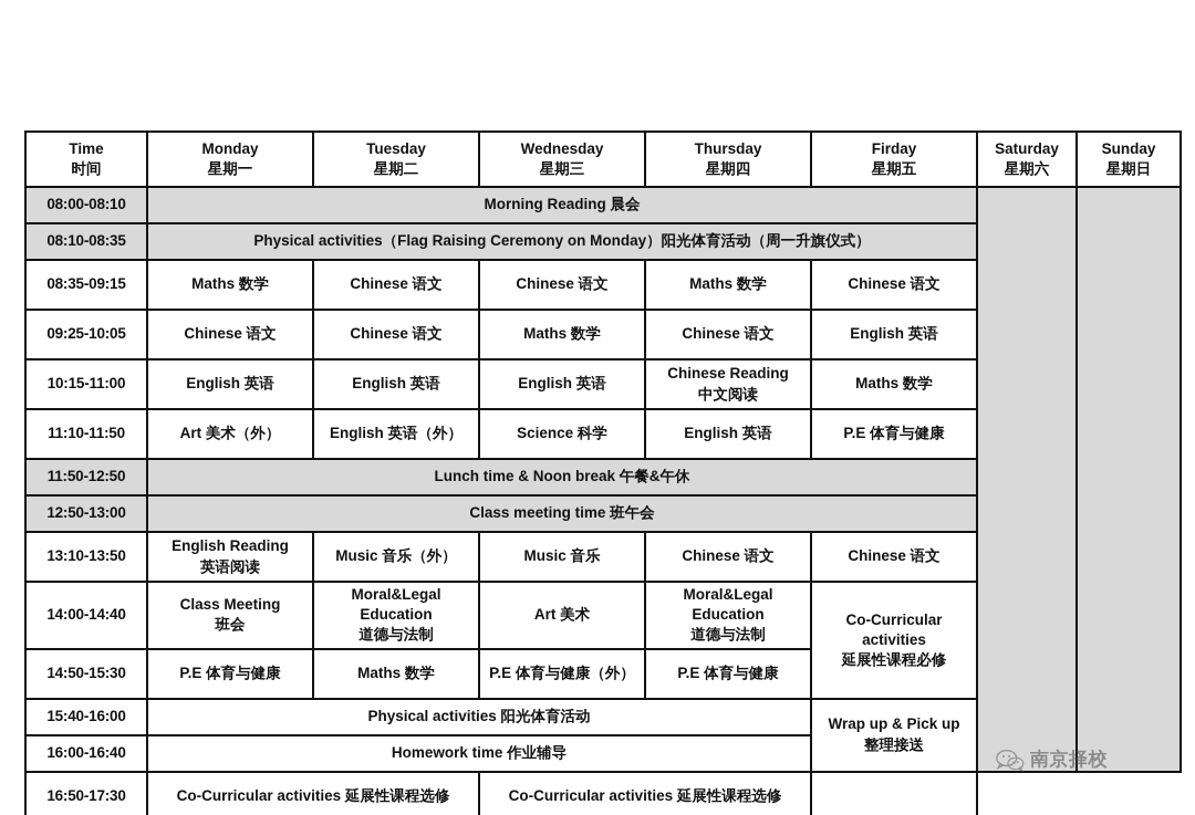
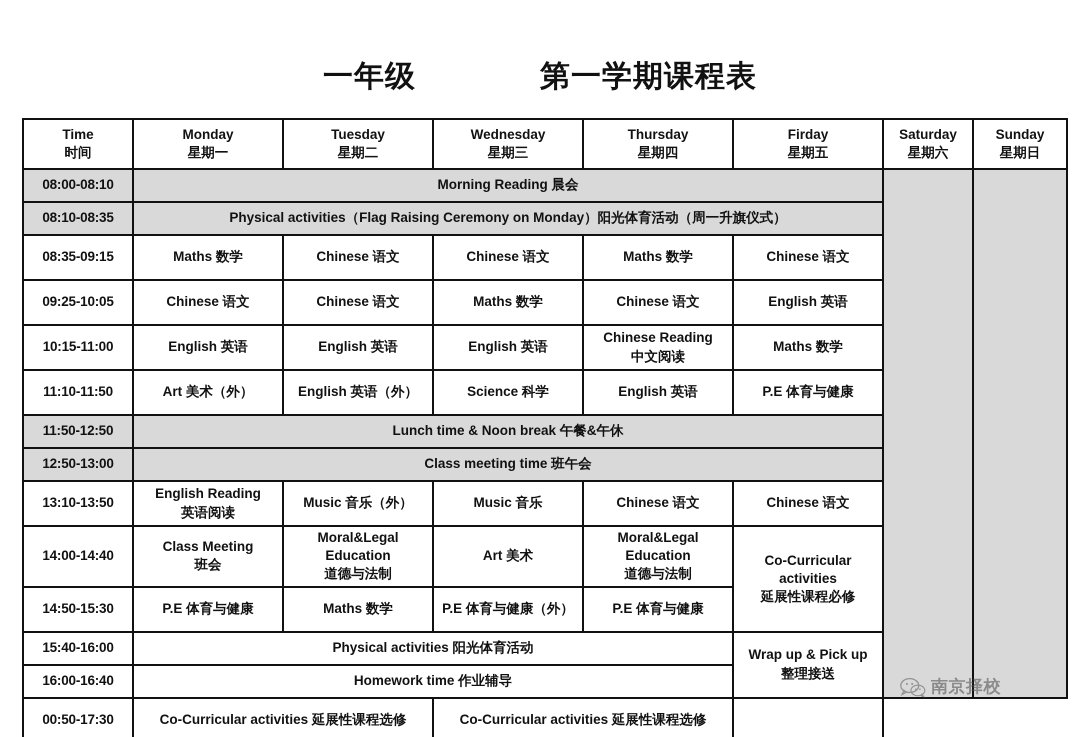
+ 一年级 第一学期课程表
  Time 时间	Monday 星期一	Tuesday 星期二	Wednesday 星期三	Thursday 星期四	Firday 星期五	Saturday 星期六	Sunday 星期日
  08:00-08:10	Morning Reading 晨会
  08:10-08:35	Physical activities（Flag Raising Ceremony on Monday）阳光体育活动（周一升旗仪式）
  08:35-09:15	Maths 数学	Chinese 语文	Chinese 语文	Maths 数学	Chinese 语文
  09:25-10:05	Chinese 语文	Chinese 语文	Maths 数学	Chinese 语文	English 英语
  10:15-11:00	English 英语	English 英语	English 英语	Chinese Reading中文阅读	Maths 数学
  11:10-11:50	Art 美术（外）	English 英语（外）	Science 科学	English 英语	P.E 体育与健康
  11:50-12:50	Lunch time & Noon break 午餐&午休
  12:50-13:00	Class meeting time 班午会
  13:10-13:50	English Reading英语阅读	Music 音乐（外）	Music 音乐	Chinese 语文	Chinese 语文
  14:00-14:40	Class Meeting班会	Moral&Legal Education道德与法制	Art 美术	Moral&Legal Education道德与法制	Co-Curricular activities延展性课程必修
  14:50-15:30	P.E 体育与健康	Maths 数学	P.E 体育与健康（外）	P.E 体育与健康
  15:40-16:00	Physical activities 阳光体育活动	Wrap up & Pick up整理接送
  16:00-16:40	Homework time 作业辅导
- 16:50-17:30	Co-Curricular activities 延展性课程选修	Co-Curricular activities 延展性课程选修
+ 00:50-17:30	Co-Curricular activities 延展性课程选修	Co-Curricular activities 延展性课程选修
  南京择校
